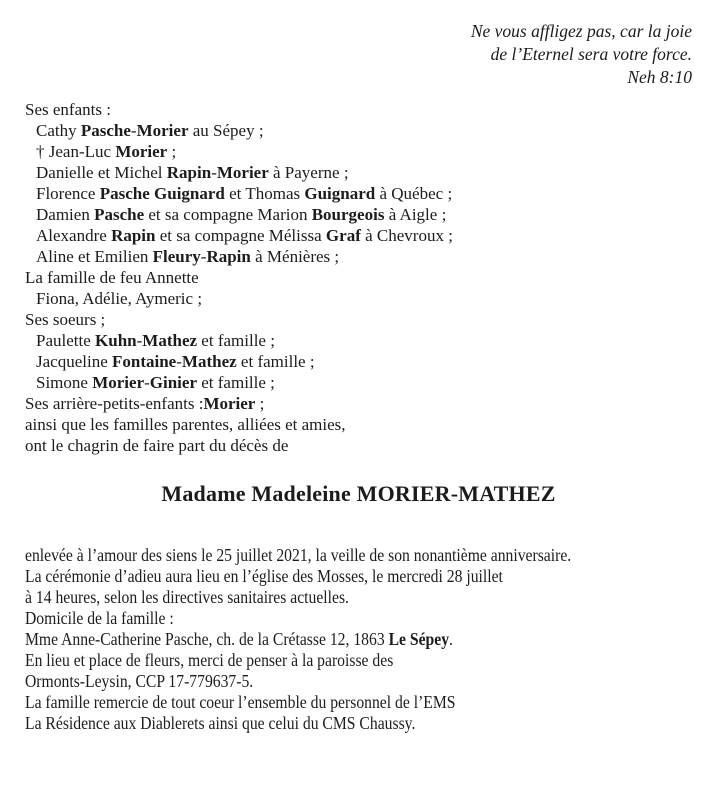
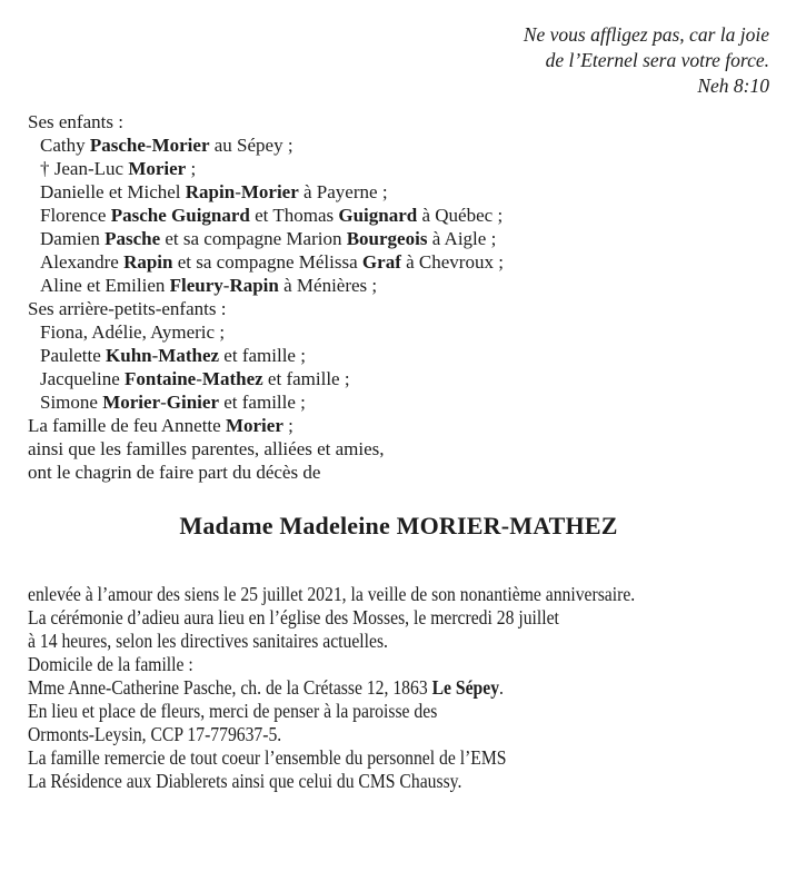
  Ne vous affligez pas, car la joie
  de l’Eternel sera votre force.
  Neh 8:10
  Ses enfants :
  Cathy Pasche-Morier au Sépey ;
  † Jean-Luc Morier ;
  Danielle et Michel Rapin-Morier à Payerne ;
  Florence Pasche Guignard et Thomas Guignard à Québec ;
  Damien Pasche et sa compagne Marion Bourgeois à Aigle ;
  Alexandre Rapin et sa compagne Mélissa Graf à Chevroux ;
  Aline et Emilien Fleury-Rapin à Ménières ;
- La famille de feu Annette
+ Ses arrière-petits-enfants :
  Fiona, Adélie, Aymeric ;
- Ses soeurs ;
  Paulette Kuhn-Mathez et famille ;
  Jacqueline Fontaine-Mathez et famille ;
  Simone Morier-Ginier et famille ;
- Ses arrière-petits-enfants :Morier ;
+ La famille de feu Annette Morier ;
  ainsi que les familles parentes, alliées et amies,
  ont le chagrin de faire part du décès de
  Madame Madeleine MORIER-MATHEZ
  enlevée à l’amour des siens le 25 juillet 2021, la veille de son nonantième anniversaire.
  La cérémonie d’adieu aura lieu en l’église des Mosses, le mercredi 28 juillet
  à 14 heures, selon les directives sanitaires actuelles.
  Domicile de la famille :
  Mme Anne-Catherine Pasche, ch. de la Crétasse 12, 1863 Le Sépey.
  En lieu et place de fleurs, merci de penser à la paroisse des
  Ormonts-Leysin, CCP 17-779637-5.
  La famille remercie de tout coeur l’ensemble du personnel de l’EMS
  La Résidence aux Diablerets ainsi que celui du CMS Chaussy.
